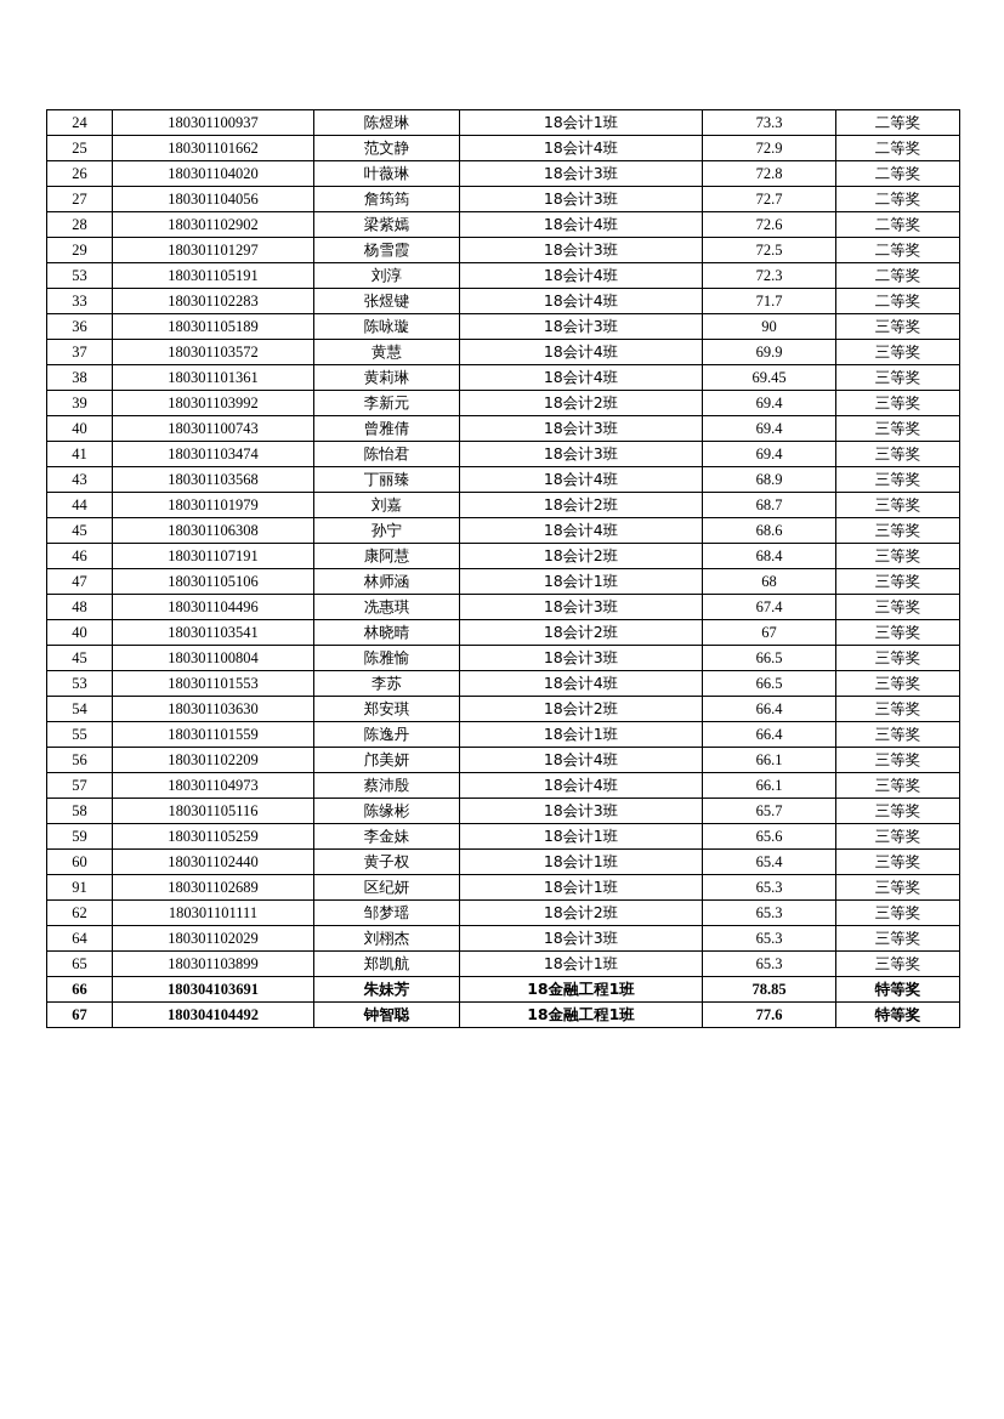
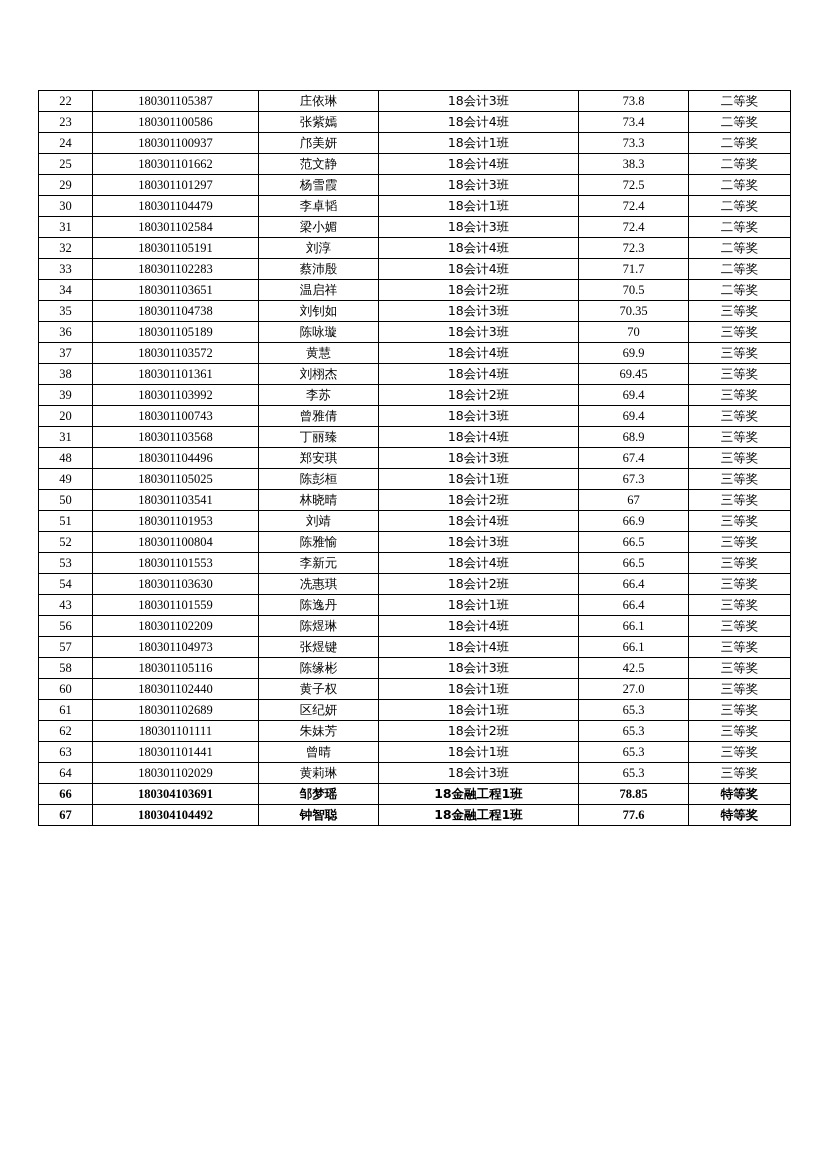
+ 22	180301105387	庄依琳	18会计3班	73.8	二等奖
+ 23	180301100586	张紫嫣	18会计4班	73.4	二等奖
- 24	180301100937	陈煜琳	18会计1班	73.3	二等奖
+ 24	180301100937	邝美妍	18会计1班	73.3	二等奖
- 25	180301101662	范文静	18会计4班	72.9	二等奖
+ 25	180301101662	范文静	18会计4班	38.3	二等奖
- 26	180301104020	叶薇琳	18会计3班	72.8	二等奖
- 27	180301104056	詹筠筠	18会计3班	72.7	二等奖
- 28	180301102902	梁紫嫣	18会计4班	72.6	二等奖
  29	180301101297	杨雪霞	18会计3班	72.5	二等奖
+ 30	180301104479	李卓韬	18会计1班	72.4	二等奖
+ 31	180301102584	梁小媚	18会计3班	72.4	二等奖
- 53	180301105191	刘淳	18会计4班	72.3	二等奖
+ 32	180301105191	刘淳	18会计4班	72.3	二等奖
- 33	180301102283	张煜键	18会计4班	71.7	二等奖
+ 33	180301102283	蔡沛殷	18会计4班	71.7	二等奖
+ 34	180301103651	温启祥	18会计2班	70.5	二等奖
+ 35	180301104738	刘钊如	18会计3班	70.35	三等奖
- 36	180301105189	陈咏璇	18会计3班	90	三等奖
+ 36	180301105189	陈咏璇	18会计3班	70	三等奖
  37	180301103572	黄慧	18会计4班	69.9	三等奖
- 38	180301101361	黄莉琳	18会计4班	69.45	三等奖
+ 38	180301101361	刘栩杰	18会计4班	69.45	三等奖
- 39	180301103992	李新元	18会计2班	69.4	三等奖
+ 39	180301103992	李苏	18会计2班	69.4	三等奖
- 40	180301100743	曾雅倩	18会计3班	69.4	三等奖
+ 20	180301100743	曾雅倩	18会计3班	69.4	三等奖
- 41	180301103474	陈怡君	18会计3班	69.4	三等奖
- 43	180301103568	丁丽臻	18会计4班	68.9	三等奖
+ 31	180301103568	丁丽臻	18会计4班	68.9	三等奖
- 44	180301101979	刘嘉	18会计2班	68.7	三等奖
- 45	180301106308	孙宁	18会计4班	68.6	三等奖
- 46	180301107191	康阿慧	18会计2班	68.4	三等奖
- 47	180301105106	林师涵	18会计1班	68	三等奖
- 48	180301104496	冼惠琪	18会计3班	67.4	三等奖
+ 48	180301104496	郑安琪	18会计3班	67.4	三等奖
+ 49	180301105025	陈彭桓	18会计1班	67.3	三等奖
- 40	180301103541	林晓晴	18会计2班	67	三等奖
+ 50	180301103541	林晓晴	18会计2班	67	三等奖
+ 51	180301101953	刘靖	18会计4班	66.9	三等奖
- 45	180301100804	陈雅愉	18会计3班	66.5	三等奖
+ 52	180301100804	陈雅愉	18会计3班	66.5	三等奖
- 53	180301101553	李苏	18会计4班	66.5	三等奖
+ 53	180301101553	李新元	18会计4班	66.5	三等奖
- 54	180301103630	郑安琪	18会计2班	66.4	三等奖
+ 54	180301103630	冼惠琪	18会计2班	66.4	三等奖
- 55	180301101559	陈逸丹	18会计1班	66.4	三等奖
+ 43	180301101559	陈逸丹	18会计1班	66.4	三等奖
- 56	180301102209	邝美妍	18会计4班	66.1	三等奖
+ 56	180301102209	陈煜琳	18会计4班	66.1	三等奖
- 57	180301104973	蔡沛殷	18会计4班	66.1	三等奖
+ 57	180301104973	张煜键	18会计4班	66.1	三等奖
- 58	180301105116	陈缘彬	18会计3班	65.7	三等奖
+ 58	180301105116	陈缘彬	18会计3班	42.5	三等奖
- 59	180301105259	李金妹	18会计1班	65.6	三等奖
- 60	180301102440	黄子权	18会计1班	65.4	三等奖
+ 60	180301102440	黄子权	18会计1班	27.0	三等奖
- 91	180301102689	区纪妍	18会计1班	65.3	三等奖
+ 61	180301102689	区纪妍	18会计1班	65.3	三等奖
- 62	180301101111	邹梦瑶	18会计2班	65.3	三等奖
+ 62	180301101111	朱妹芳	18会计2班	65.3	三等奖
+ 63	180301101441	曾晴	18会计1班	65.3	三等奖
- 64	180301102029	刘栩杰	18会计3班	65.3	三等奖
+ 64	180301102029	黄莉琳	18会计3班	65.3	三等奖
- 65	180301103899	郑凯航	18会计1班	65.3	三等奖
- 66	180304103691	朱妹芳	18金融工程1班	78.85	特等奖
+ 66	180304103691	邹梦瑶	18金融工程1班	78.85	特等奖
  67	180304104492	钟智聪	18金融工程1班	77.6	特等奖
